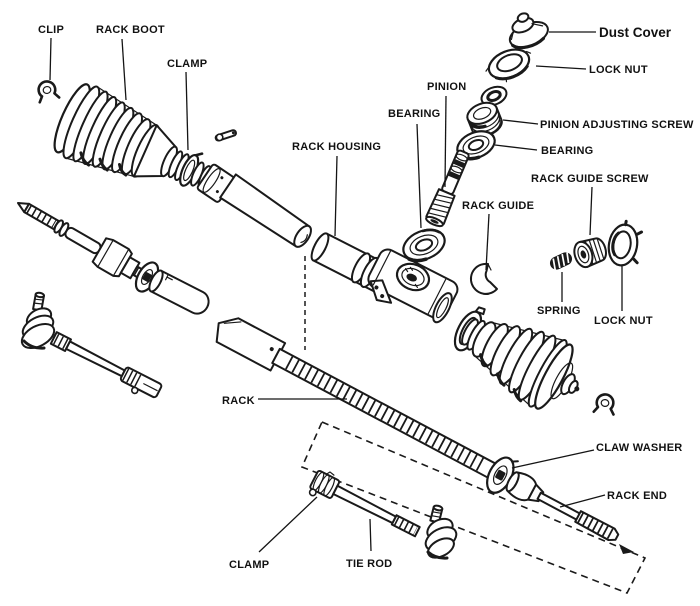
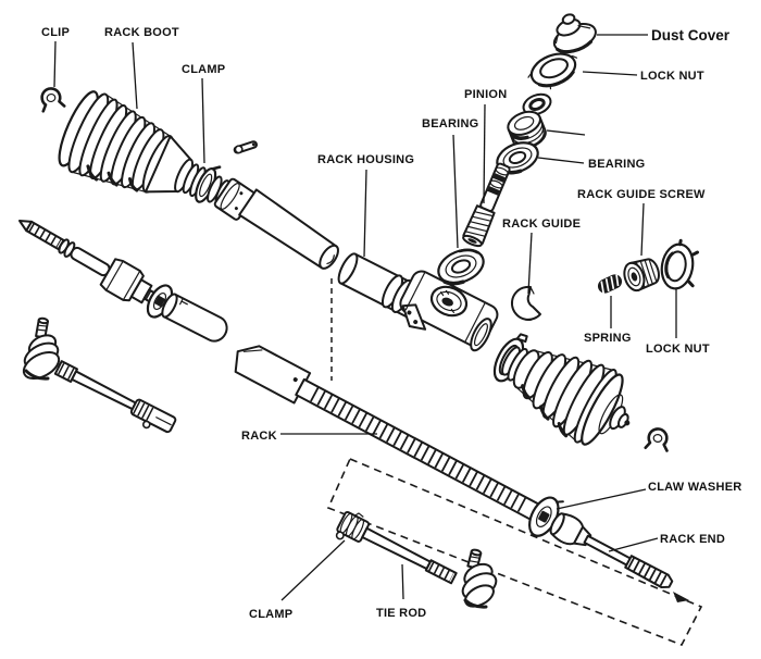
  CLIP
  RACK BOOT
  CLAMP
  RACK HOUSING
  BEARING
  PINION
  Dust Cover
  LOCK NUT
- PINION ADJUSTING SCREW
  BEARING
  RACK GUIDE SCREW
  RACK GUIDE
  SPRING
  LOCK NUT
  RACK
  CLAW WASHER
  RACK END
  CLAMP
  TIE ROD
